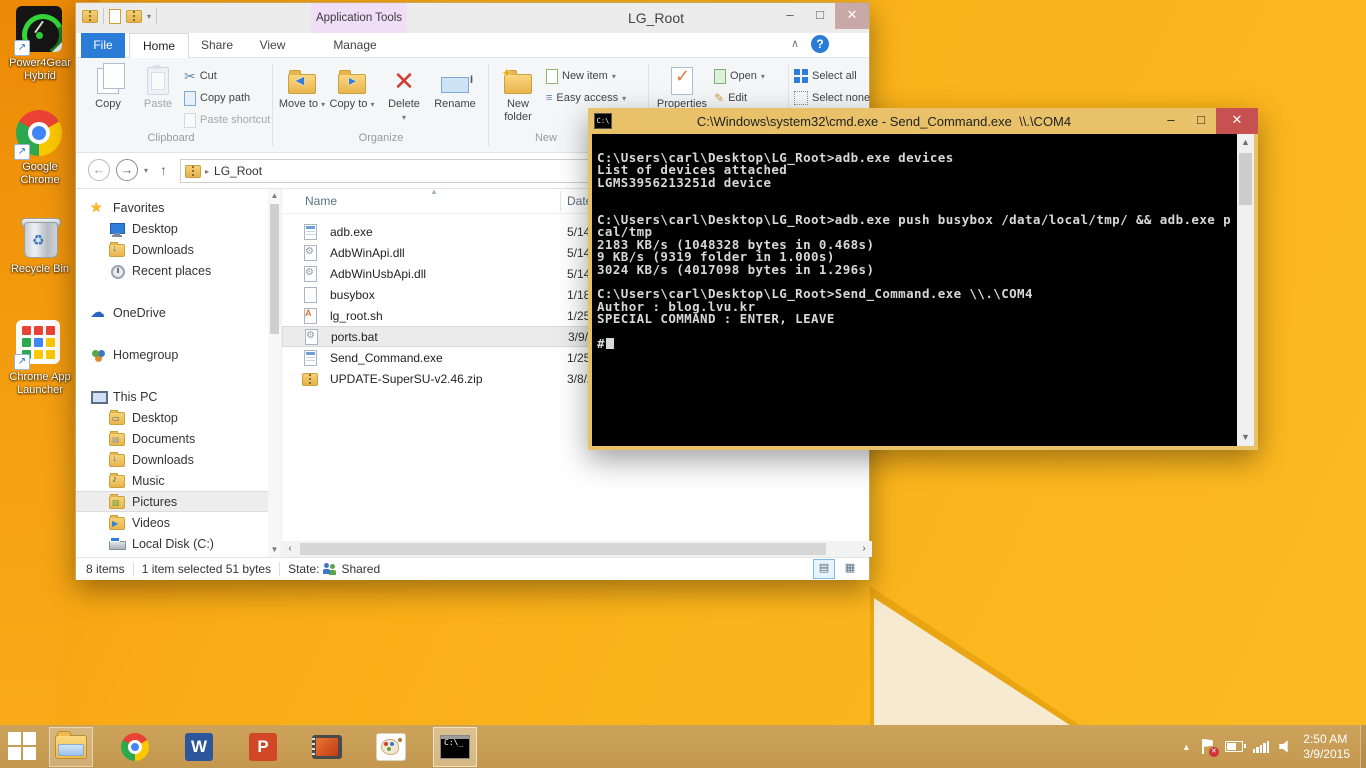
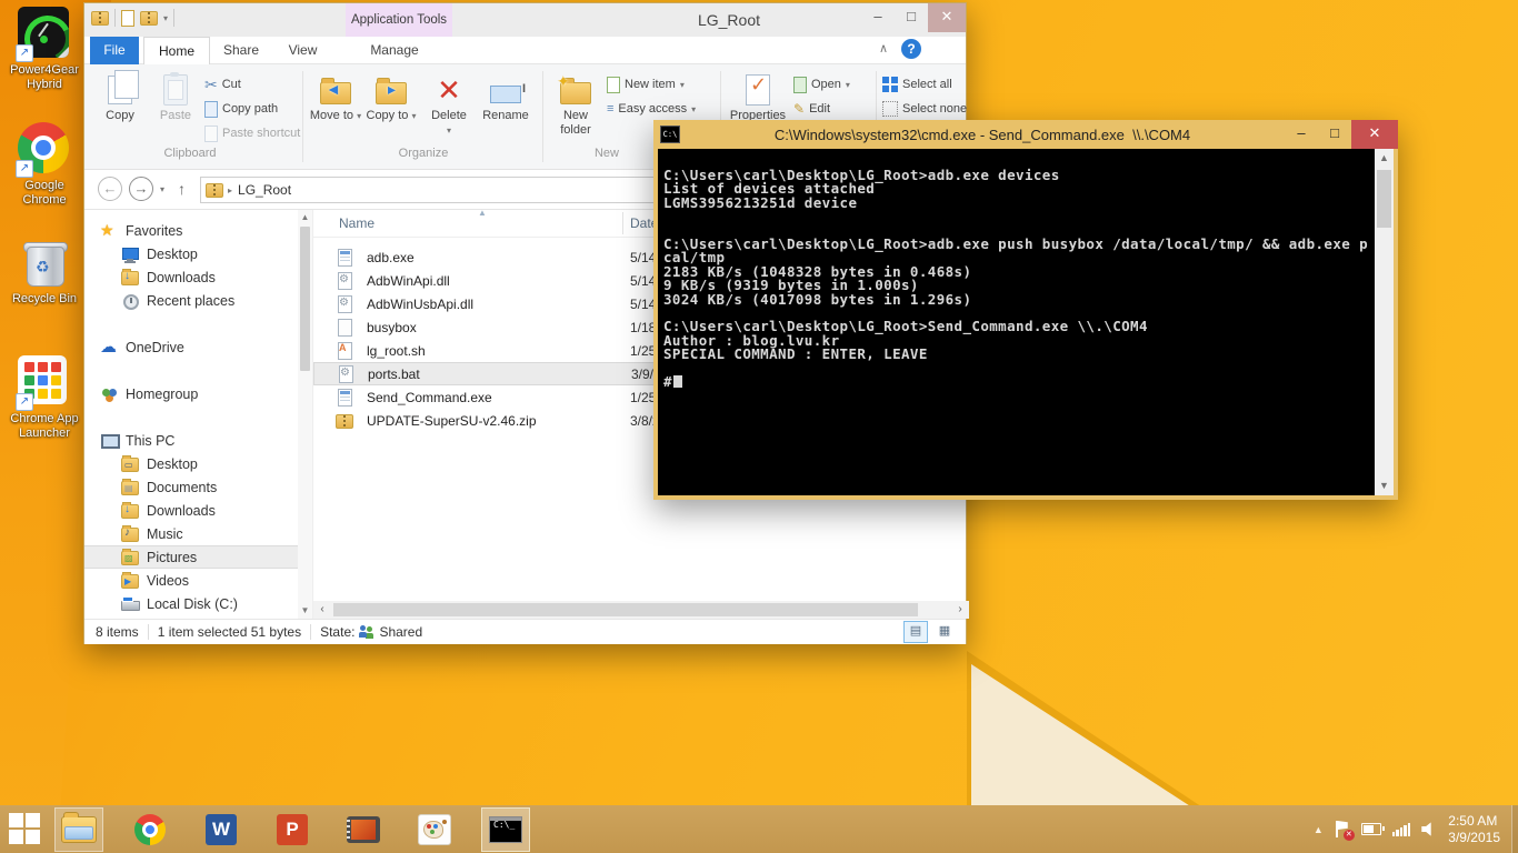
  ↗
  Power4Gear Hybrid
  ↗
  Google Chrome
  ♻
  Recycle Bin
  ↗
  Chrome App Launcher
  ▾
  Application Tools
  LG_Root
  –
  □
  ✕
  File
  Home
  Share
  View
  Manage
  ∧
  ?
  Copy
  Paste
  ✂
  Cut
  Copy path
  Paste shortcut
  Clipboard
  ◄
  Move to ▾
  ▸
  Copy to ▾
  ✕
  Delete
  ▾
  Rename
  Organize
  ✦
  New folder
  New item
  ▾
  ≡
  Easy access
  ▾
  New
  Properties
  Open
  ▾
  ✎
  Edit
  Select all
  Select none
  ←
  →
  ▾
  ↑
  ▸
  LG_Root
  Favorites
  Desktop
  ↓
  Downloads
  Recent places
  OneDrive
  Homegroup
  This PC
  ▭
  Desktop
  ▤
  Documents
  ↓
  Downloads
  ♪
  Music
  ▨
  Pictures
  ▶
  Videos
  Local Disk (C:)
  ▲
  ▼
  ▲
  Name
  Dat
  adb.exe
  5/1
  ⚙
  AdbWinApi.dll
  5/1
  ⚙
  AdbWinUsbApi.dll
  5/1
  busybox
  1/1
  A
  lg_root.sh
  1/2
  ⚙
  ports.bat
  3/9/
  Send_Command.exe
  1/2
  UPDATE-SuperSU-v2.46.zip
  3/8/
  ‹
  ›
  8 items
  1 item selected 51 bytes
  State:
  Shared
  ▤
  ▦
  C:\
  C:\Windows\system32\cmd.exe - Send_Command.exe \\.\COM4
  –
  □
  ✕
  C:\Users\carl\Desktop\LG_Root>adb.exe devices
  List of devices attached
  LGMS3956213251d device
  C:\Users\carl\Desktop\LG_Root>adb.exe push busybox /data/local/tmp/ && adb.exe p
  cal/tmp
  2183 KB/s (1048328 bytes in 0.468s)
- 9 KB/s (9319 folder in 1.000s)
+ 9 KB/s (9319 bytes in 1.000s)
  3024 KB/s (4017098 bytes in 1.296s)
  C:\Users\carl\Desktop\LG_Root>Send_Command.exe \\.\COM4
  Author : blog.lvu.kr
  SPECIAL COMMAND : ENTER, LEAVE
  #
  ▲
  ▼
  W
  P
  C:\_
  ▲
  2:50 AM
  3/9/2015
